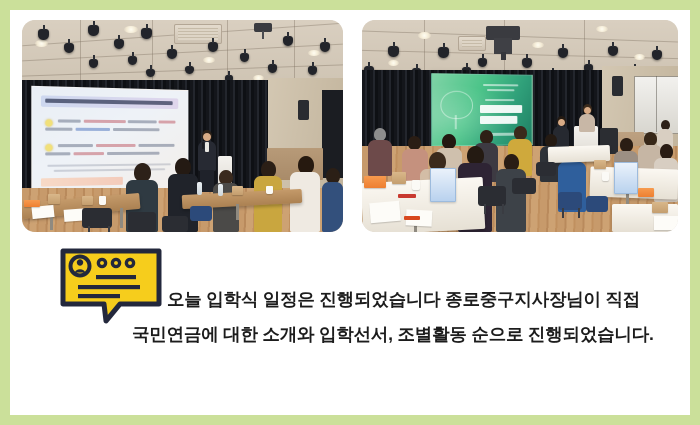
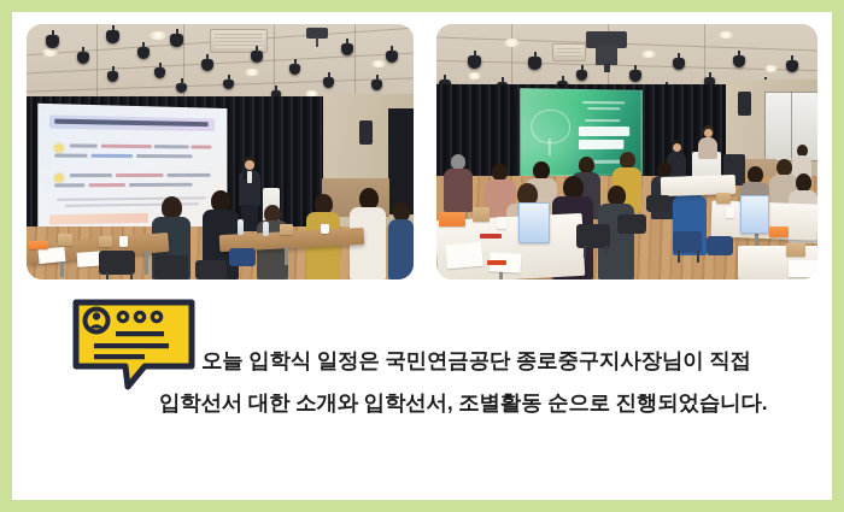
- 오늘 입학식 일정은 진행되었습니다 종로중구지사장님이 직접
+ 오늘 입학식 일정은 국민연금공단 종로중구지사장님이 직접
- 국민연금에 대한 소개와 입학선서, 조별활동 순으로 진행되었습니다.
+ 입학선서 대한 소개와 입학선서, 조별활동 순으로 진행되었습니다.
